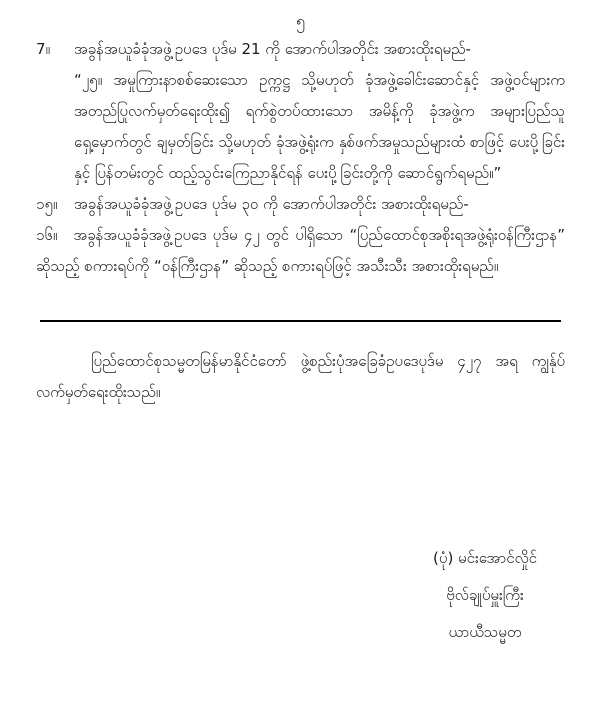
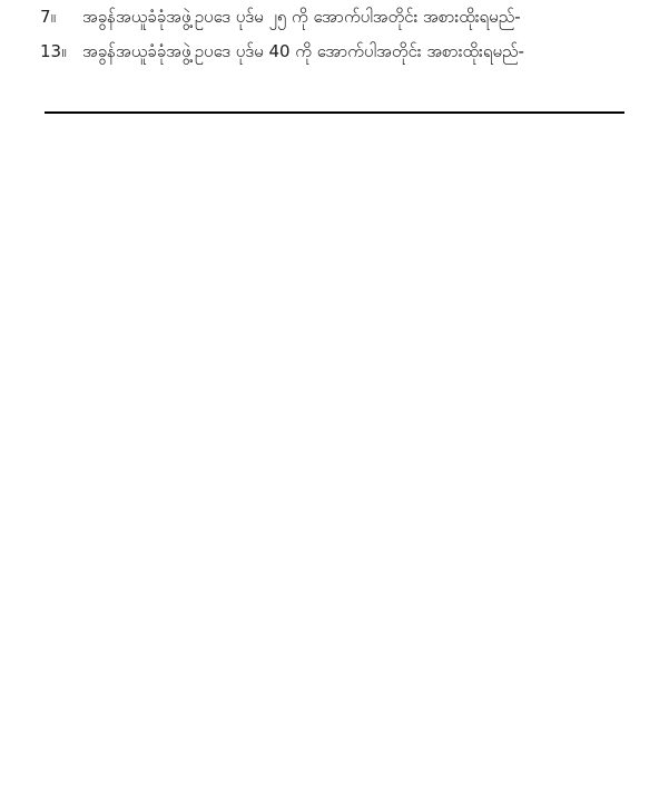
- ၅
  7။
- အခွန်အယူခံခုံအဖွဲ့ဥပဒေ ပုဒ်မ 21 ကို အောက်ပါအတိုင်း အစားထိုးရမည်-
+ အခွန်အယူခံခုံအဖွဲ့ဥပဒေ ပုဒ်မ ၂၅ ကို အောက်ပါအတိုင်း အစားထိုးရမည်-
- “၂၅။ အမှုကြားနာစစ်ဆေးသော ဥက္ကဋ္ဌ သို့မဟုတ် ခုံအဖွဲ့ခေါင်းဆောင်နှင့် အဖွဲ့ဝင်များက အတည်ပြုလက်မှတ်ရေးထိုး၍ ရက်စွဲတပ်ထားသော အမိန့်ကို ခုံအဖွဲ့က အများပြည်သူ ရှေ့မှောက်တွင် ချမှတ်ခြင်း သို့မဟုတ် ခုံအဖွဲ့ရုံးက နှစ်ဖက်အမှုသည်များထံ စာဖြင့် ပေးပို့ခြင်းနှင့် ပြန်တမ်းတွင် ထည့်သွင်းကြေညာနိုင်ရန် ပေးပို့ခြင်းတို့ကို ဆောင်ရွက်ရမည်။”
- ၁၅။
+ 13။
- အခွန်အယူခံခုံအဖွဲ့ဥပဒေ ပုဒ်မ ၃၀ ကို အောက်ပါအတိုင်း အစားထိုးရမည်-
+ အခွန်အယူခံခုံအဖွဲ့ဥပဒေ ပုဒ်မ 40 ကို အောက်ပါအတိုင်း အစားထိုးရမည်-
- ၁၆။ အခွန်အယူခံခုံအဖွဲ့ဥပဒေ ပုဒ်မ ၄၂ တွင် ပါရှိသော “ပြည်ထောင်စုအစိုးရအဖွဲ့ရုံးဝန်ကြီးဌာန” ဆိုသည့် စကားရပ်ကို “ဝန်ကြီးဌာန” ဆိုသည့် စကားရပ်ဖြင့် အသီးသီး အစားထိုးရမည်။
- ပြည်ထောင်စုသမ္မတမြန်မာနိုင်ငံတော် ဖွဲ့စည်းပုံအခြေခံဥပဒေပုဒ်မ ၄၂၇ အရ ကျွန်ုပ်လက်မှတ်ရေးထိုးသည်။
- (ပုံ) မင်းအောင်လှိုင်
- ဗိုလ်ချုပ်မှူးကြီး
- ယာယီသမ္မတ
